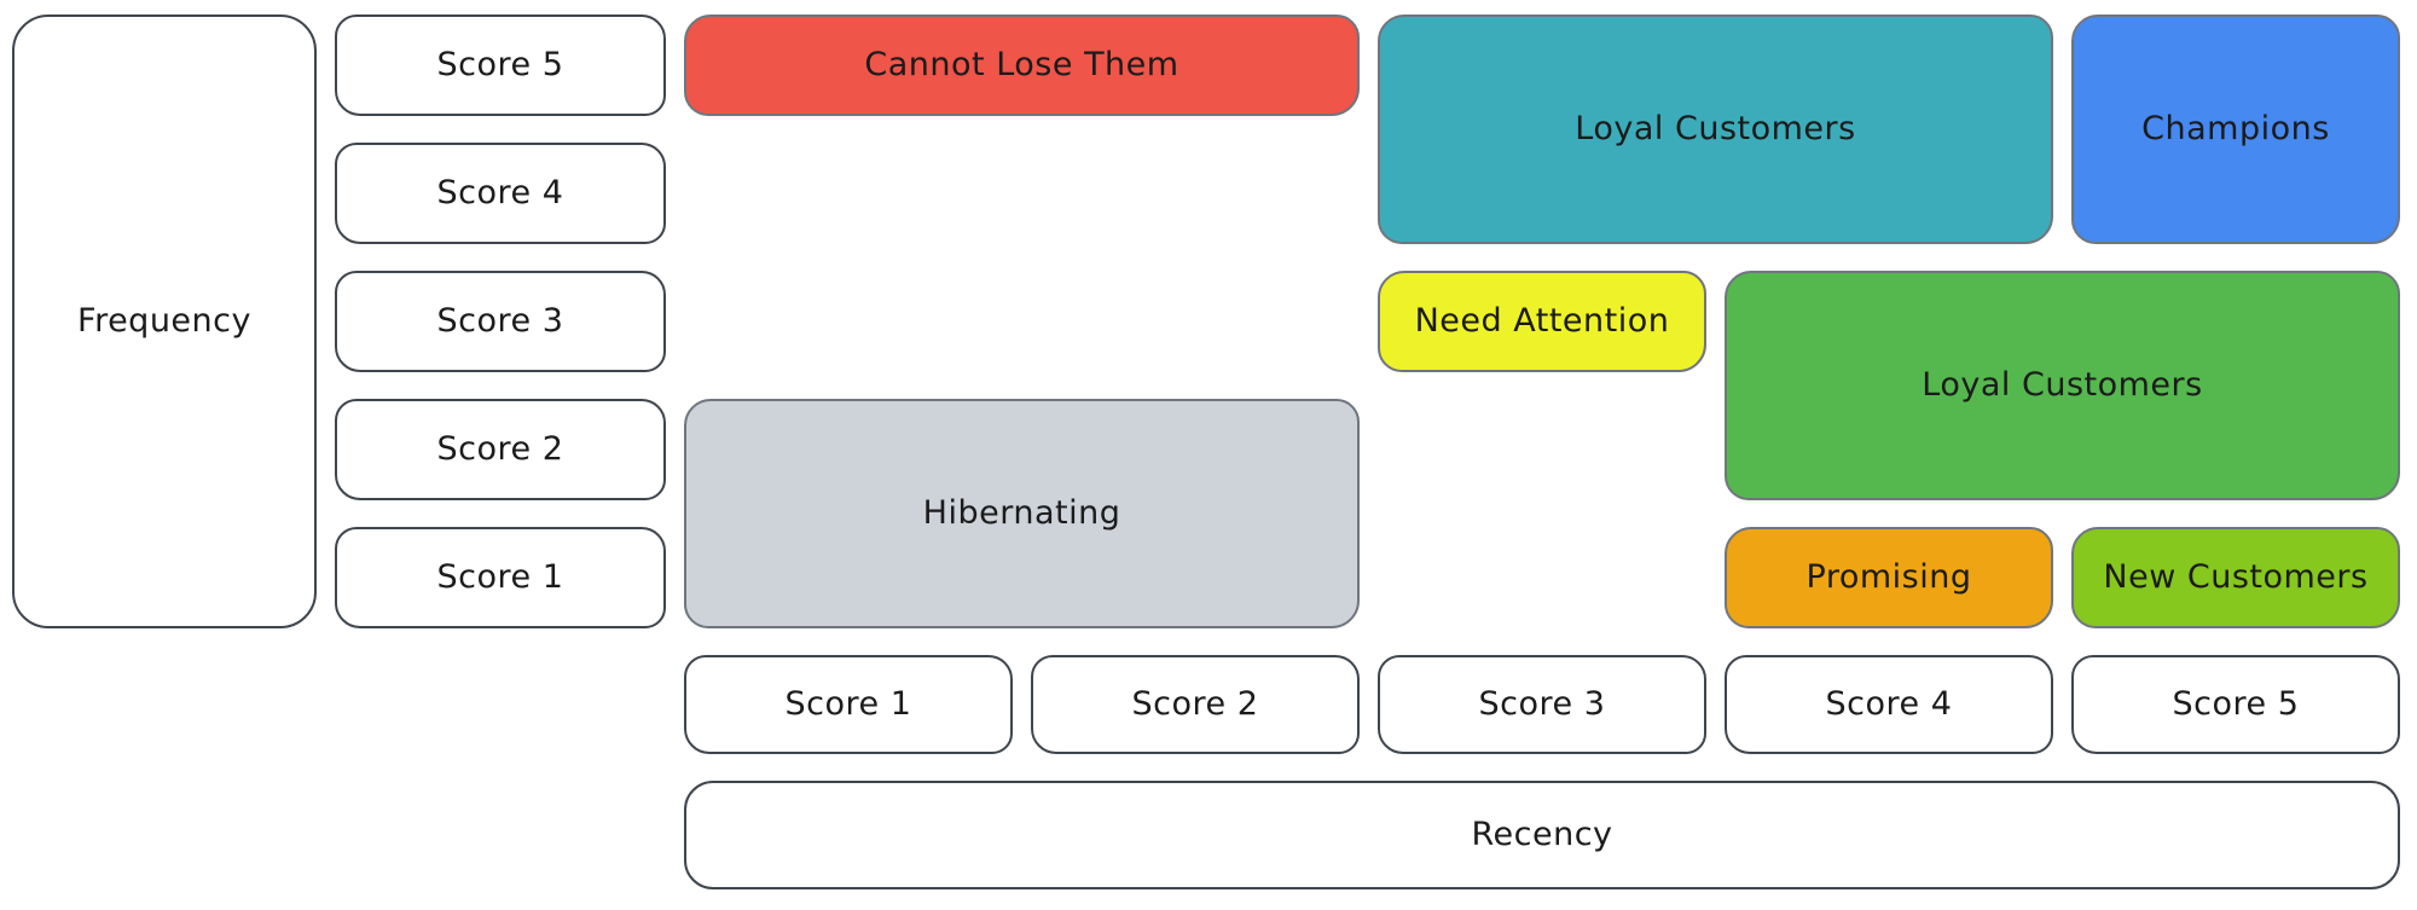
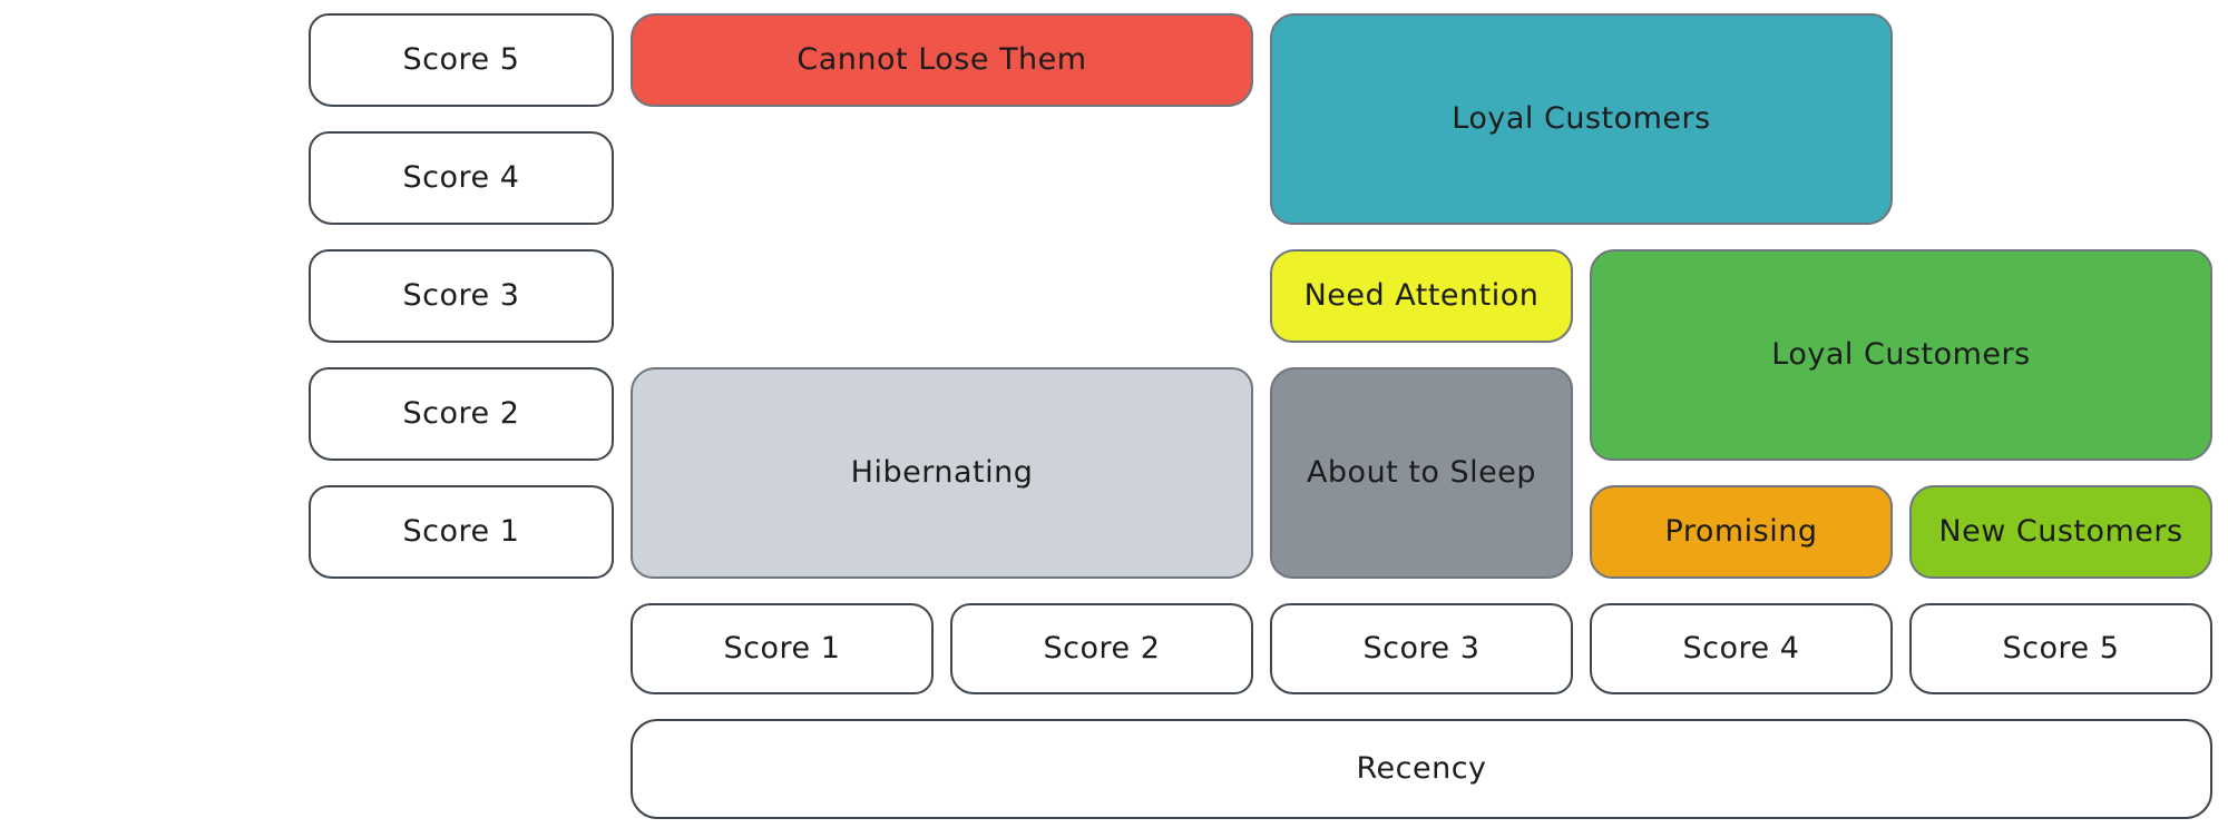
- Frequency
  Score 5
  Score 4
  Score 3
  Score 2
  Score 1
  Cannot Lose Them
  Hibernating
  Loyal Customers
- Champions
  Need Attention
  Loyal Customers
+ About to Sleep
  Promising
  New Customers
  Score 1
  Score 2
  Score 3
  Score 4
  Score 5
  Recency
